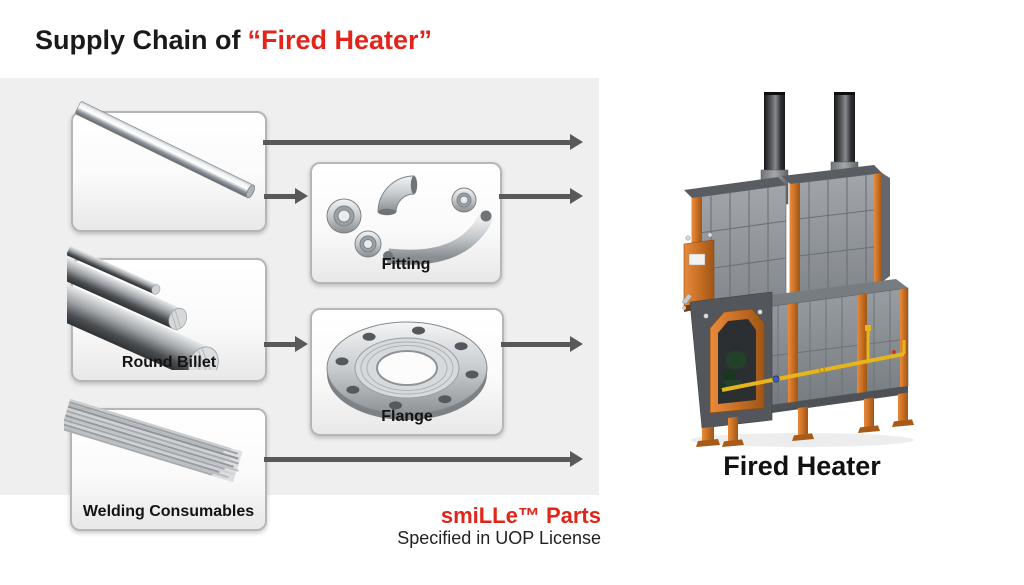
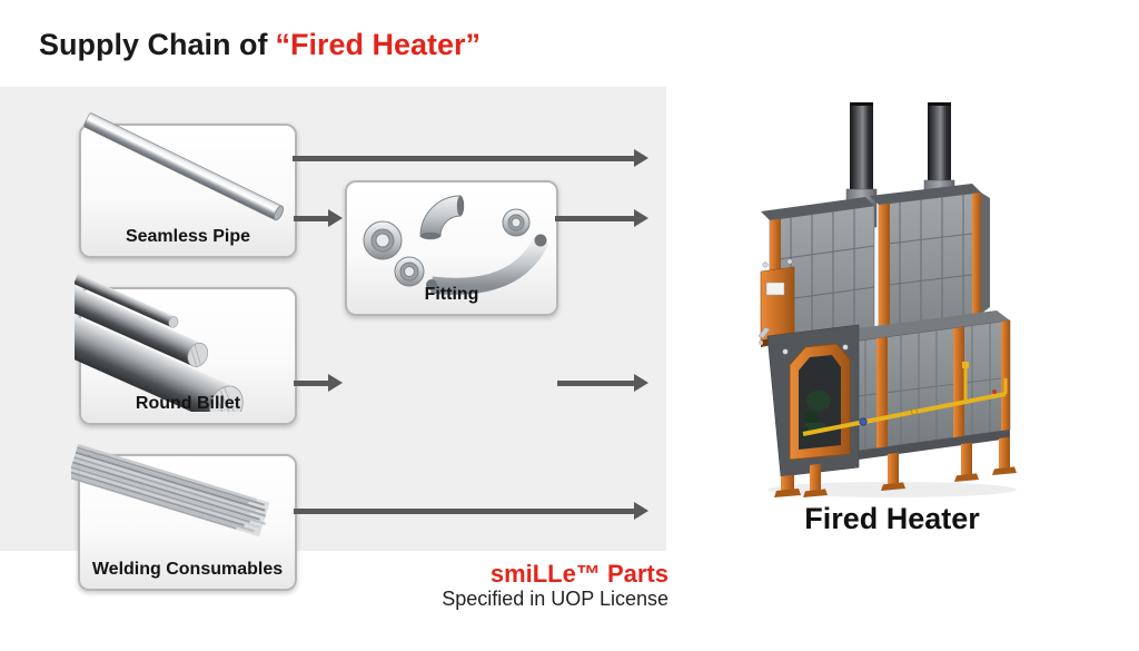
  Supply Chain of “Fired Heater”
+ Seamless Pipe
  Fitting
  Round Billet
- Flange
  Welding Consumables
  Fired Heater
  smiLLe™ Parts
  Specified in UOP License
